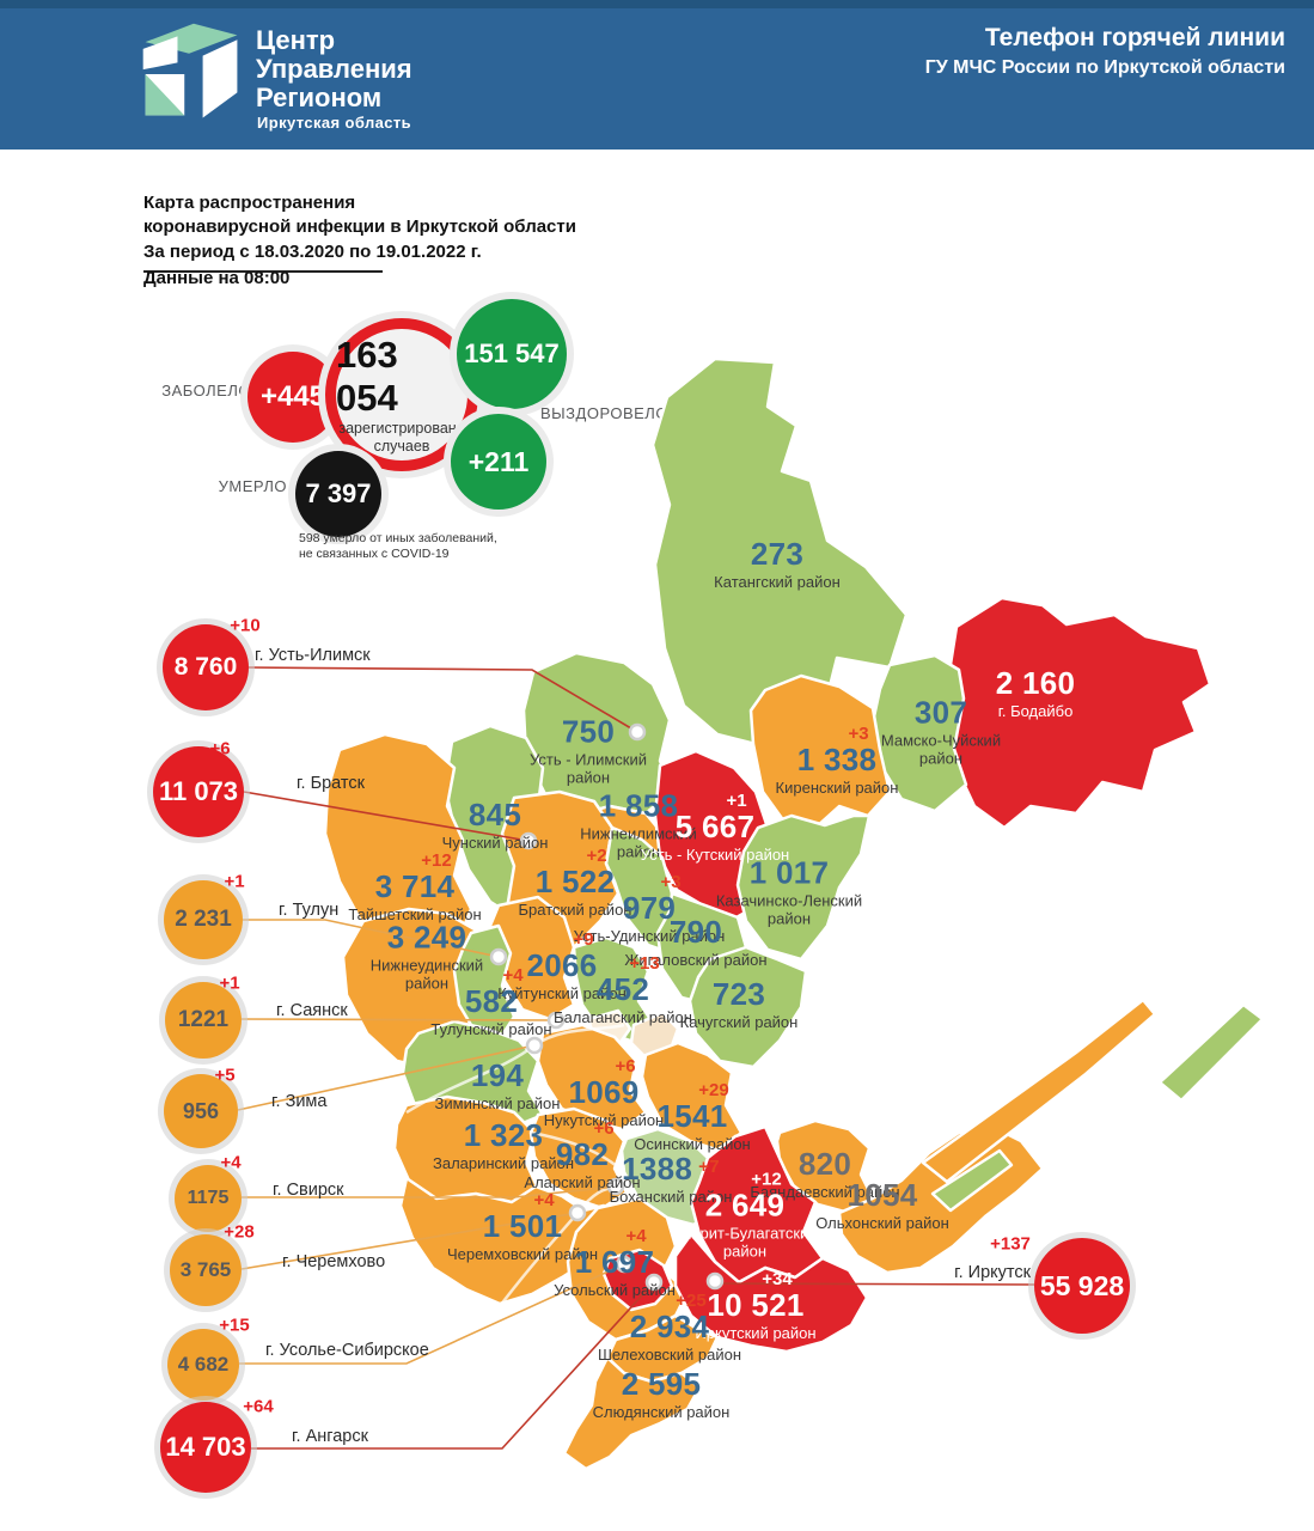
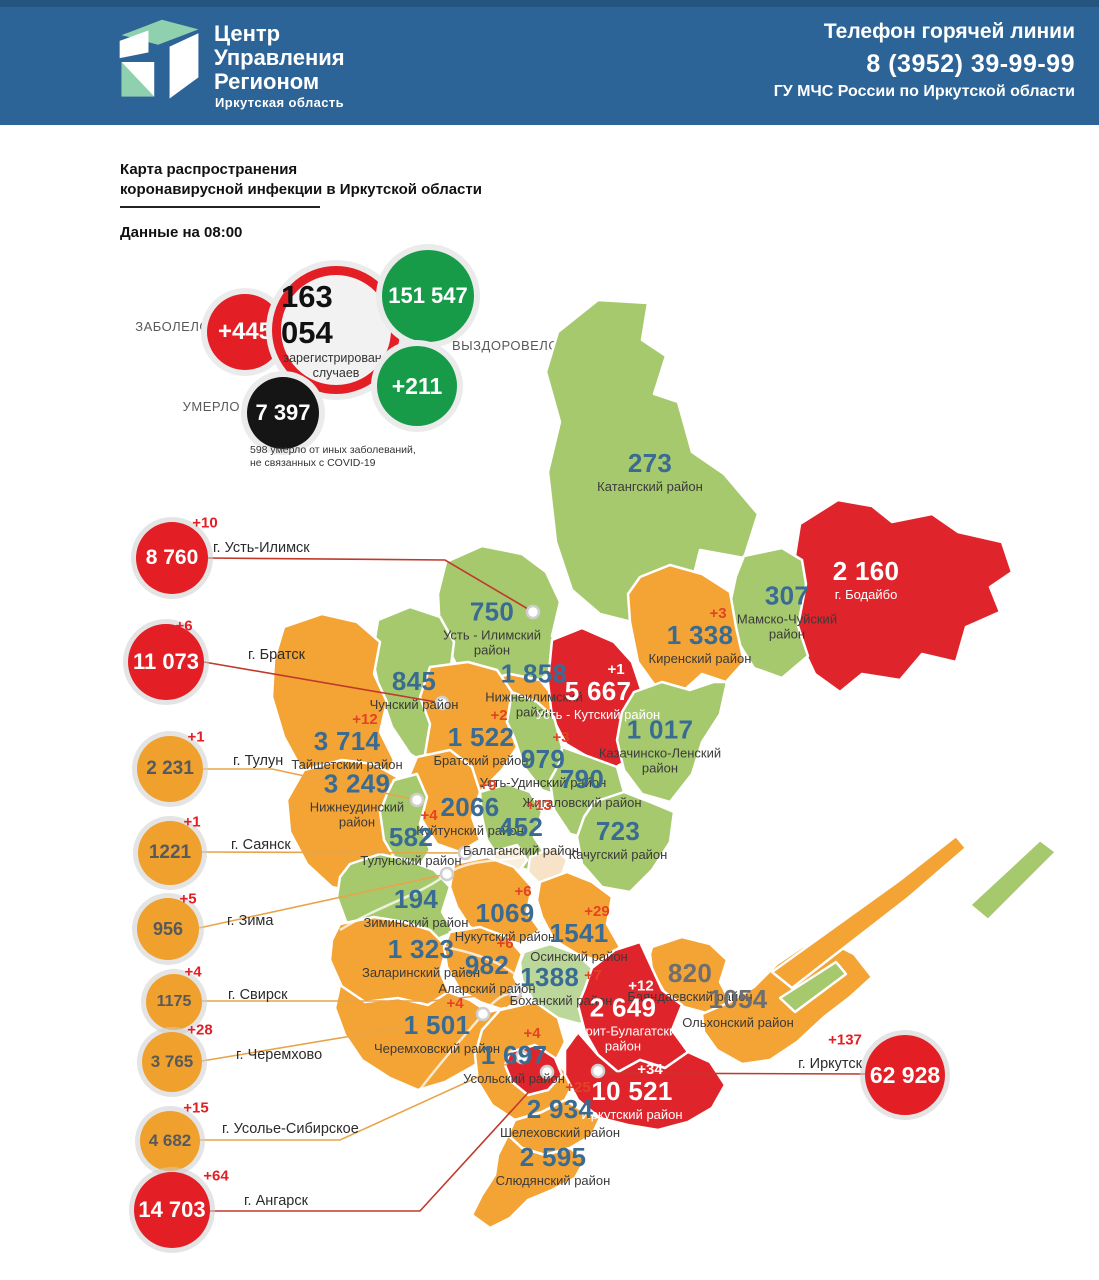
  Центр
  Управления
  Регионом
  Иркутская область
  Телефон горячей линии
+ 8 (3952) 39-99-99
  ГУ МЧС России по Иркутской области
  Карта распространения
  коронавирусной инфекции в Иркутской области
- За период с 18.03.2020 по 19.01.2022 г.
  Данные на 08:00
  ЗАБОЛЕЛО
  +445
  163 054
  зарегистрировано
  случаев
  151 547
  ВЫЗДОРОВЕЛ
  +211
  7 397
  УМЕРЛО
  598 умерло от иных заболеваний, не связанных с COVID-19
  273
  Катангский район
  2 160
  г. Бодайбо
  307
  Мамско-Чуйский район
  +3
  1 338
  Киренский район
  750
  Усть - Илимский район
  1 858
  Нижнеилимский район
  +1
  5 667
  Усть - Кутский район
  845
  Чунский район
  +12
  3 714
  Тайшетский район
  +2
  1 522
  Братский район
  +3
  979
  Усть-Удинский район
  1 017
  Казачинско-Ленский район
  790
  Жигаловский район
  723
  Качугский район
  3 249
  Нижнеудинский район
  +9
  2066
  Куйтунский район
  +4
  582
  Тулунский район
  +13
  452
  Балаганский район
  194
  Зиминский район
  +6
  1069
  Нукутский район
  +29
  1541
  Осинский район
  1 323
  Заларинский район
  +6
  982
  Аларский район
  1388 +7
  Боханский район
  820
  Баяндаевский район
  1054
  Ольхонский район
  +12
  2 649
  Эхирит-Булагатский район
  +4
  1 501
  Черемховский район
  +4
  1 697
  Усольский район
  +34
  10 521
  Иркутский район
  +25
  2 934
  Шелеховский район
  2 595
  Слюдянский район
  8 760
  +10
  г. Усть-Илимск
  11 073
  +6
  г. Братск
  2 231
  +1
  г. Тулун
  1221
  +1
  г. Саянск
  956
  +5
  г. Зима
  1175
  +4
  г. Свирск
  3 765
  +28
  г. Черемхово
  4 682
  +15
  г. Усолье-Сибирское
  14 703
  +64
  г. Ангарск
- 55 928
+ 62 928
  +137
  г. Иркутск
